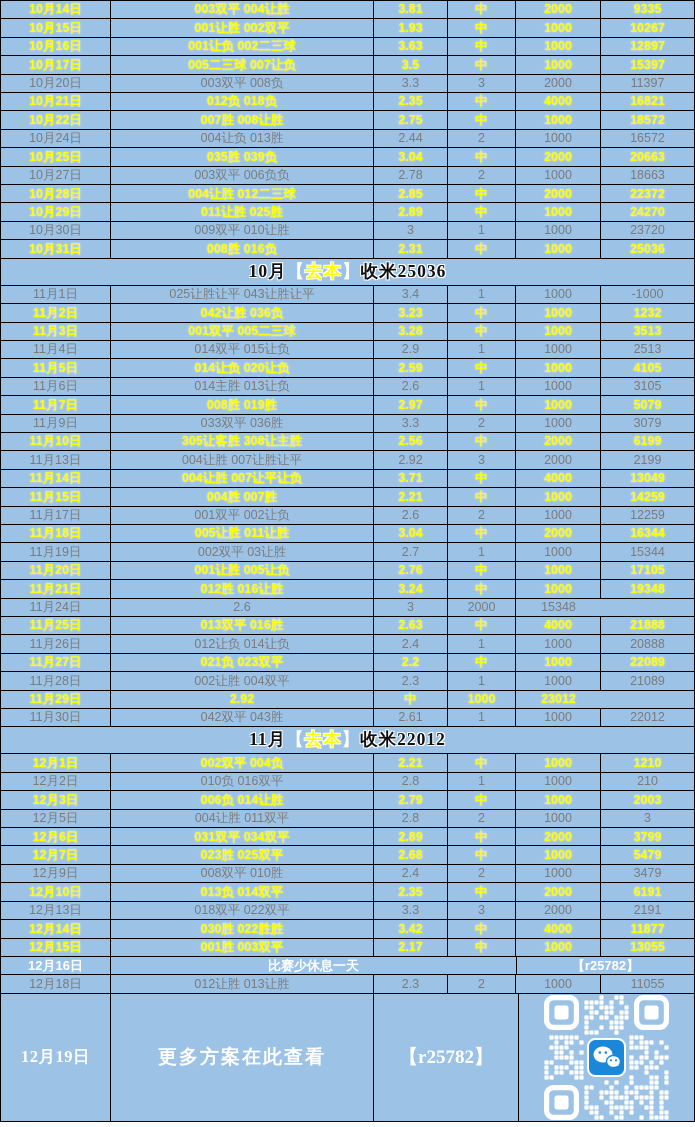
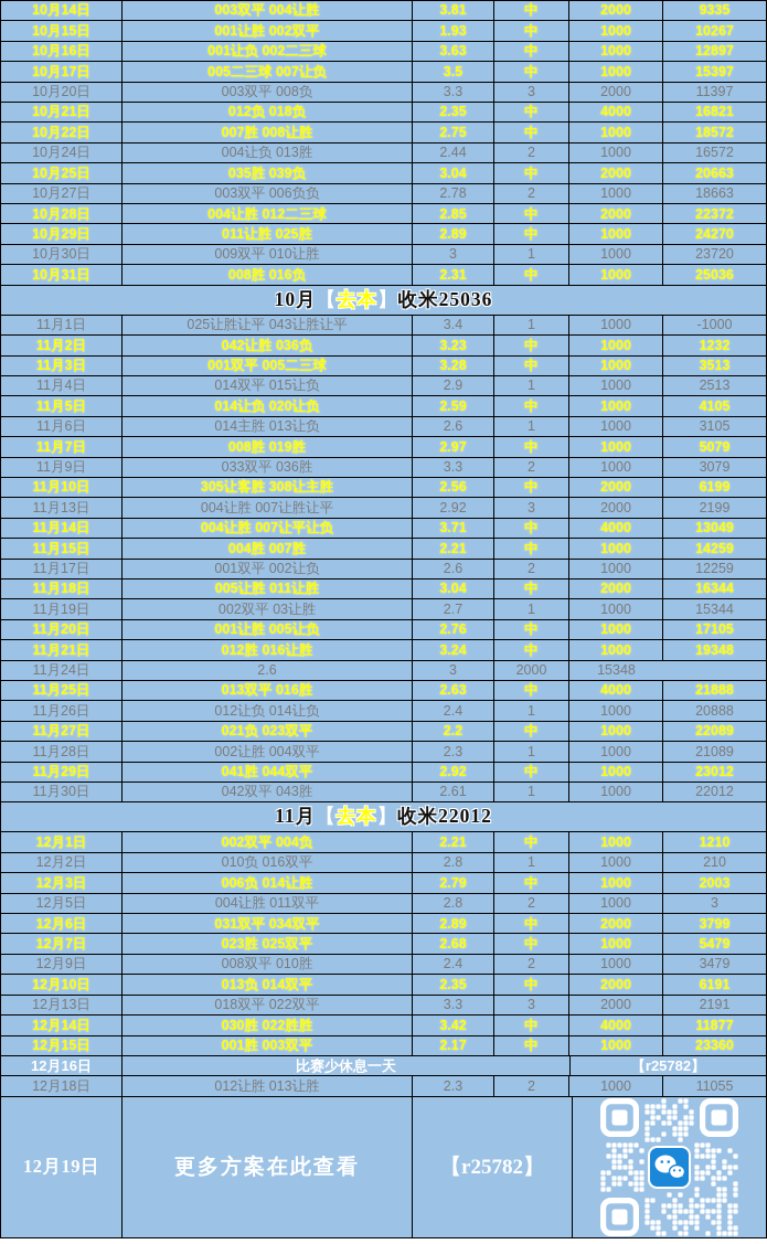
  10月14日
  003双平 004让胜
  3.81
  中
  2000
  9335
  10月15日
  001让胜 002双平
  1.93
  中
  1000
  10267
  10月16日
  001让负 002二三球
  3.63
  中
  1000
  12897
  10月17日
  005二三球 007让负
  3.5
  中
  1000
  15397
  10月20日
  003双平 008负
  3.3
  3
  2000
  11397
  10月21日
  012负 018负
  2.35
  中
  4000
  16821
  10月22日
  007胜 008让胜
  2.75
  中
  1000
  18572
  10月24日
  004让负 013胜
  2.44
  2
  1000
  16572
  10月25日
  035胜 039负
  3.04
  中
  2000
  20663
  10月27日
  003双平 006负负
  2.78
  2
  1000
  18663
  10月28日
  004让胜 012二三球
  2.85
  中
  2000
  22372
  10月29日
  011让胜 025胜
  2.89
  中
  1000
  24270
  10月30日
  009双平 010让胜
  3
  1
  1000
  23720
  10月31日
  008胜 016负
  2.31
  中
  1000
  25036
  10月
  【
  去本
  】
  收米25036
  11月1日
  025让胜让平 043让胜让平
  3.4
  1
  1000
  -1000
  11月2日
  042让胜 036负
  3.23
  中
  1000
  1232
  11月3日
  001双平 005二三球
  3.28
  中
  1000
  3513
  11月4日
  014双平 015让负
  2.9
  1
  1000
  2513
  11月5日
  014让负 020让负
  2.59
  中
  1000
  4105
  11月6日
  014主胜 013让负
  2.6
  1
  1000
  3105
  11月7日
  008胜 019胜
  2.97
  中
  1000
  5079
  11月9日
  033双平 036胜
  3.3
  2
  1000
  3079
  11月10日
  305让客胜 308让主胜
  2.56
  中
  2000
  6199
  11月13日
  004让胜 007让胜让平
  2.92
  3
  2000
  2199
  11月14日
  004让胜 007让平让负
  3.71
  中
  4000
  13049
  11月15日
  004胜 007胜
  2.21
  中
  1000
  14259
  11月17日
  001双平 002让负
  2.6
  2
  1000
  12259
  11月18日
  005让胜 011让胜
  3.04
  中
  2000
  16344
  11月19日
  002双平 03让胜
  2.7
  1
  1000
  15344
  11月20日
  001让胜 005让负
  2.76
  中
  1000
  17105
  11月21日
  012胜 016让胜
  3.24
  中
  1000
  19348
  11月24日
  2.6
  3
  2000
  15348
  11月25日
  013双平 016胜
  2.63
  中
  4000
  21888
  11月26日
  012让负 014让负
  2.4
  1
  1000
  20888
  11月27日
  021负 023双平
  2.2
  中
  1000
  22089
  11月28日
  002让胜 004双平
  2.3
  1
  1000
  21089
  11月29日
+ 041胜 044双平
  2.92
  中
  1000
  23012
  11月30日
  042双平 043胜
  2.61
  1
  1000
  22012
  11月
  【
  去本
  】
  收米22012
  12月1日
  002双平 004负
  2.21
  中
  1000
  1210
  12月2日
  010负 016双平
  2.8
  1
  1000
  210
  12月3日
  006负 014让胜
  2.79
  中
  1000
  2003
  12月5日
  004让胜 011双平
  2.8
  2
  1000
  3
  12月6日
  031双平 034双平
  2.89
  中
  2000
  3799
  12月7日
  023胜 025双平
  2.68
  中
  1000
  5479
  12月9日
  008双平 010胜
  2.4
  2
  1000
  3479
  12月10日
  013负 014双平
  2.35
  中
  2000
  6191
  12月13日
  018双平 022双平
  3.3
  3
  2000
  2191
  12月14日
  030胜 022胜胜
  3.42
  中
  4000
  11877
  12月15日
  001胜 003双平
  2.17
  中
  1000
- 13055
+ 23360
  12月16日
  比赛少休息一天
  【r25782】
  12月18日
  012让胜 013让胜
  2.3
  2
  1000
  11055
  12月19日
  更多方案在此查看
  【r25782】
